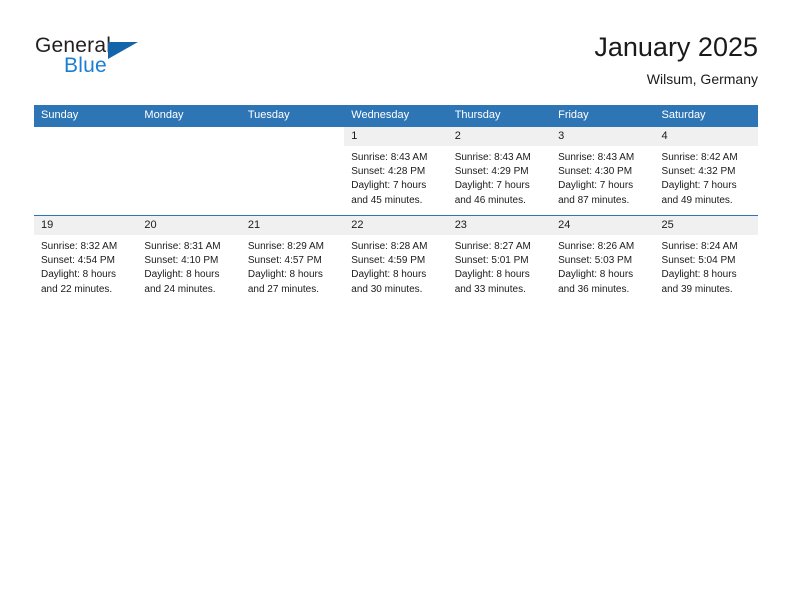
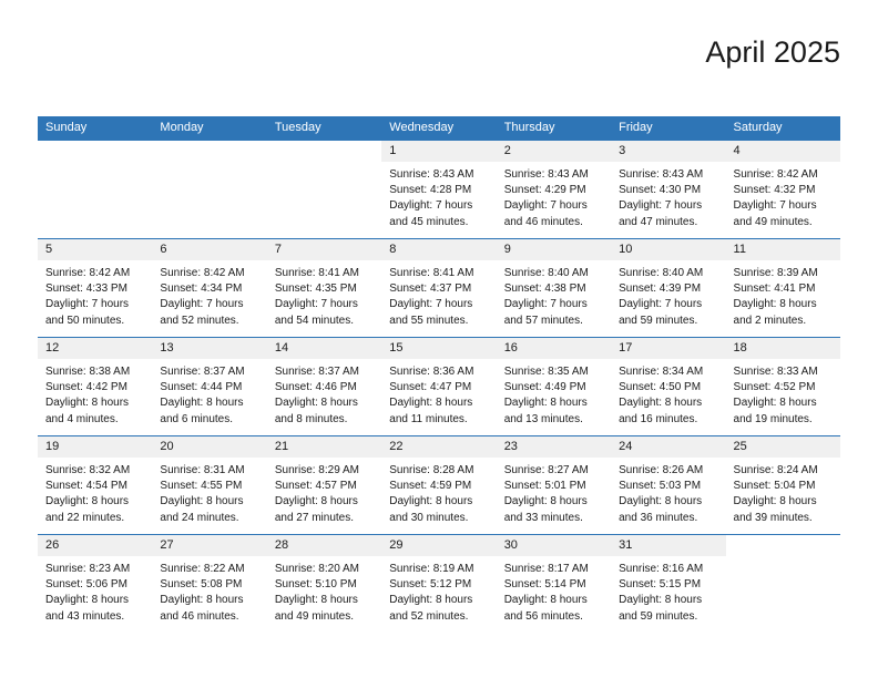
- General
- Blue
- January 2025
+ April 2025
- Wilsum, Germany
  Sunday	Monday	Tuesday	Wednesday	Thursday	Friday	Saturday
- 			1Sunrise: 8:43 AMSunset: 4:28 PMDaylight: 7 hoursand 45 minutes.	2Sunrise: 8:43 AMSunset: 4:29 PMDaylight: 7 hoursand 46 minutes.	3Sunrise: 8:43 AMSunset: 4:30 PMDaylight: 7 hoursand 87 minutes.	4Sunrise: 8:42 AMSunset: 4:32 PMDaylight: 7 hoursand 49 minutes.
+ 			1Sunrise: 8:43 AMSunset: 4:28 PMDaylight: 7 hoursand 45 minutes.	2Sunrise: 8:43 AMSunset: 4:29 PMDaylight: 7 hoursand 46 minutes.	3Sunrise: 8:43 AMSunset: 4:30 PMDaylight: 7 hoursand 47 minutes.	4Sunrise: 8:42 AMSunset: 4:32 PMDaylight: 7 hoursand 49 minutes.
+ 5Sunrise: 8:42 AMSunset: 4:33 PMDaylight: 7 hoursand 50 minutes.	6Sunrise: 8:42 AMSunset: 4:34 PMDaylight: 7 hoursand 52 minutes.	7Sunrise: 8:41 AMSunset: 4:35 PMDaylight: 7 hoursand 54 minutes.	8Sunrise: 8:41 AMSunset: 4:37 PMDaylight: 7 hoursand 55 minutes.	9Sunrise: 8:40 AMSunset: 4:38 PMDaylight: 7 hoursand 57 minutes.	10Sunrise: 8:40 AMSunset: 4:39 PMDaylight: 7 hoursand 59 minutes.	11Sunrise: 8:39 AMSunset: 4:41 PMDaylight: 8 hoursand 2 minutes.
+ 12Sunrise: 8:38 AMSunset: 4:42 PMDaylight: 8 hoursand 4 minutes.	13Sunrise: 8:37 AMSunset: 4:44 PMDaylight: 8 hoursand 6 minutes.	14Sunrise: 8:37 AMSunset: 4:46 PMDaylight: 8 hoursand 8 minutes.	15Sunrise: 8:36 AMSunset: 4:47 PMDaylight: 8 hoursand 11 minutes.	16Sunrise: 8:35 AMSunset: 4:49 PMDaylight: 8 hoursand 13 minutes.	17Sunrise: 8:34 AMSunset: 4:50 PMDaylight: 8 hoursand 16 minutes.	18Sunrise: 8:33 AMSunset: 4:52 PMDaylight: 8 hoursand 19 minutes.
- 19Sunrise: 8:32 AMSunset: 4:54 PMDaylight: 8 hoursand 22 minutes.	20Sunrise: 8:31 AMSunset: 4:10 PMDaylight: 8 hoursand 24 minutes.	21Sunrise: 8:29 AMSunset: 4:57 PMDaylight: 8 hoursand 27 minutes.	22Sunrise: 8:28 AMSunset: 4:59 PMDaylight: 8 hoursand 30 minutes.	23Sunrise: 8:27 AMSunset: 5:01 PMDaylight: 8 hoursand 33 minutes.	24Sunrise: 8:26 AMSunset: 5:03 PMDaylight: 8 hoursand 36 minutes.	25Sunrise: 8:24 AMSunset: 5:04 PMDaylight: 8 hoursand 39 minutes.
+ 19Sunrise: 8:32 AMSunset: 4:54 PMDaylight: 8 hoursand 22 minutes.	20Sunrise: 8:31 AMSunset: 4:55 PMDaylight: 8 hoursand 24 minutes.	21Sunrise: 8:29 AMSunset: 4:57 PMDaylight: 8 hoursand 27 minutes.	22Sunrise: 8:28 AMSunset: 4:59 PMDaylight: 8 hoursand 30 minutes.	23Sunrise: 8:27 AMSunset: 5:01 PMDaylight: 8 hoursand 33 minutes.	24Sunrise: 8:26 AMSunset: 5:03 PMDaylight: 8 hoursand 36 minutes.	25Sunrise: 8:24 AMSunset: 5:04 PMDaylight: 8 hoursand 39 minutes.
+ 26Sunrise: 8:23 AMSunset: 5:06 PMDaylight: 8 hoursand 43 minutes.	27Sunrise: 8:22 AMSunset: 5:08 PMDaylight: 8 hoursand 46 minutes.	28Sunrise: 8:20 AMSunset: 5:10 PMDaylight: 8 hoursand 49 minutes.	29Sunrise: 8:19 AMSunset: 5:12 PMDaylight: 8 hoursand 52 minutes.	30Sunrise: 8:17 AMSunset: 5:14 PMDaylight: 8 hoursand 56 minutes.	31Sunrise: 8:16 AMSunset: 5:15 PMDaylight: 8 hoursand 59 minutes.
